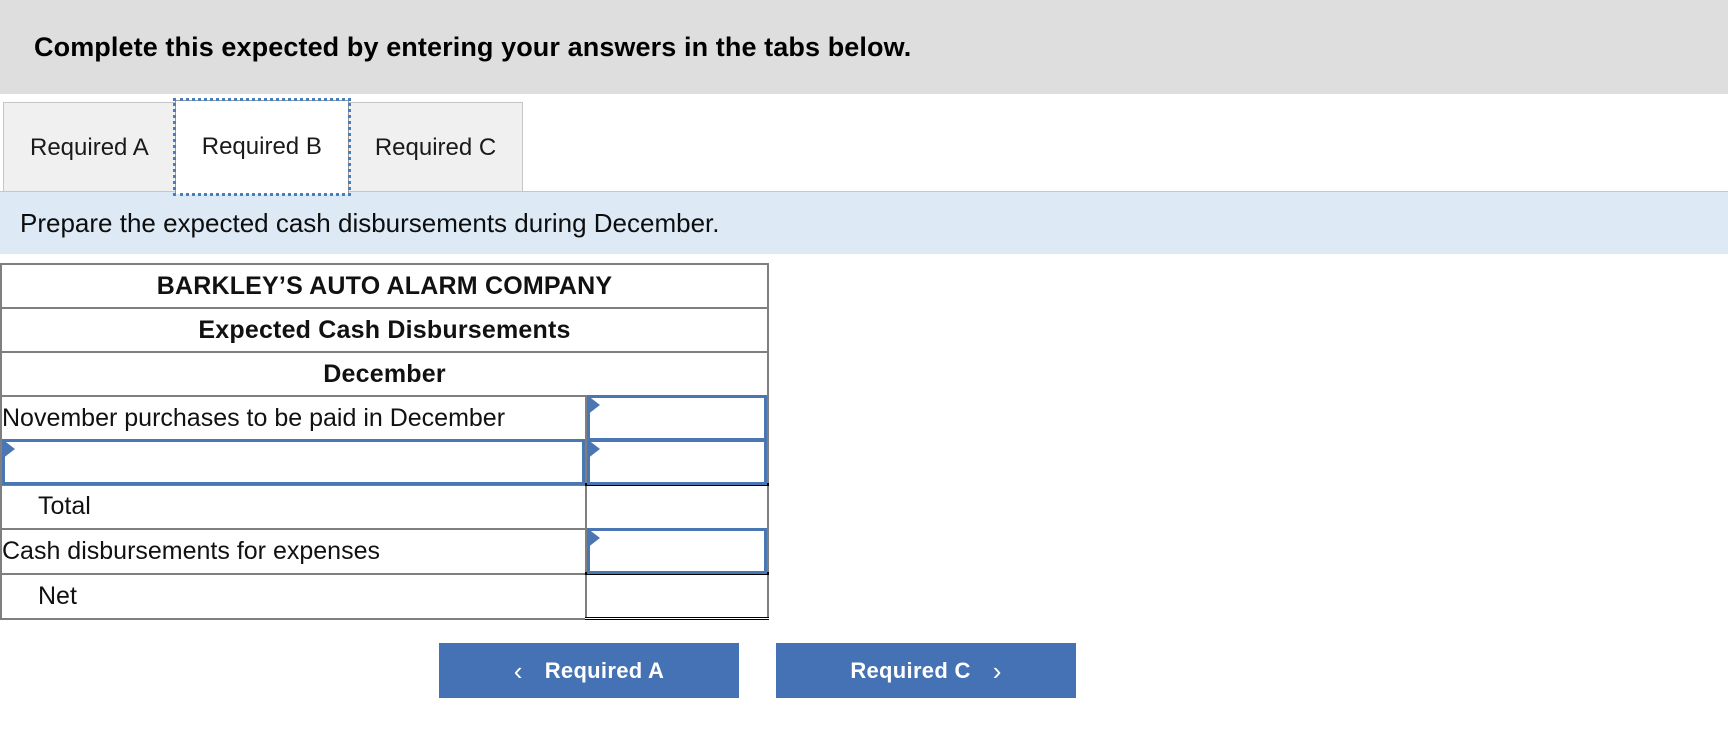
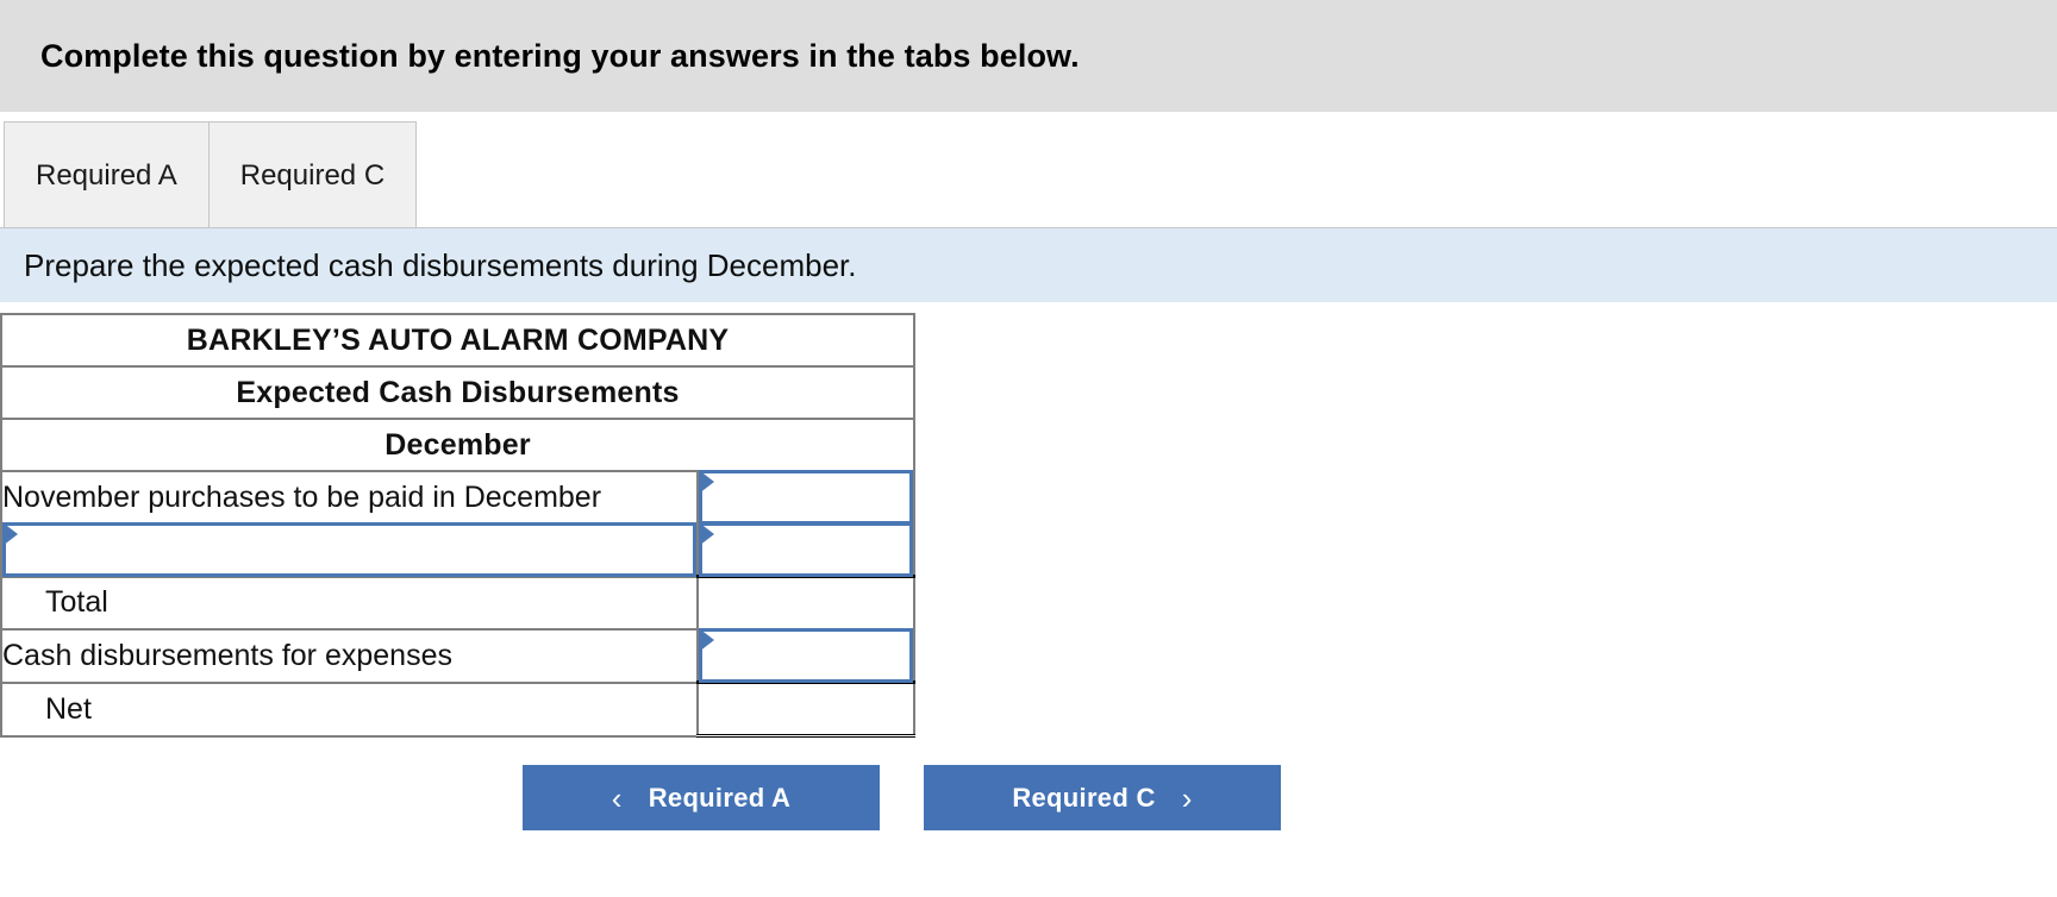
- Complete this expected by entering your answers in the tabs below.
+ Complete this question by entering your answers in the tabs below.
  Required A
- Required B
  Required C
  Prepare the expected cash disbursements during December.
  BARKLEY’S AUTO ALARM COMPANY
  Expected Cash Disbursements
  December
  November purchases to be paid in December
  Total
  Cash disbursements for expenses
  Net
  ‹
  Required A
  Required C
  ›
